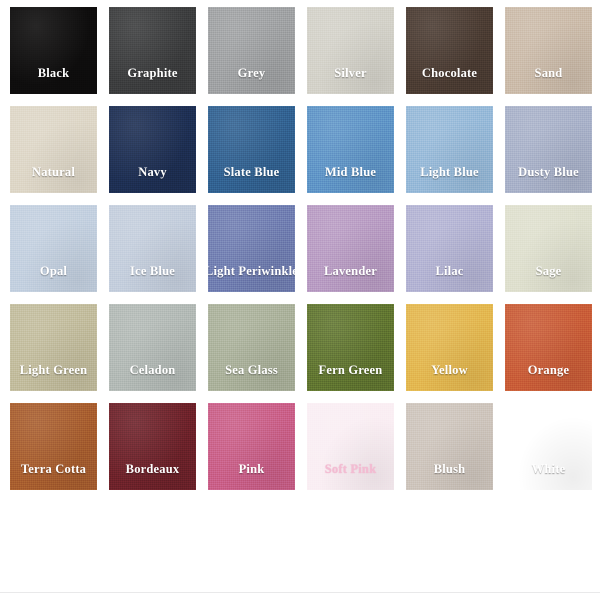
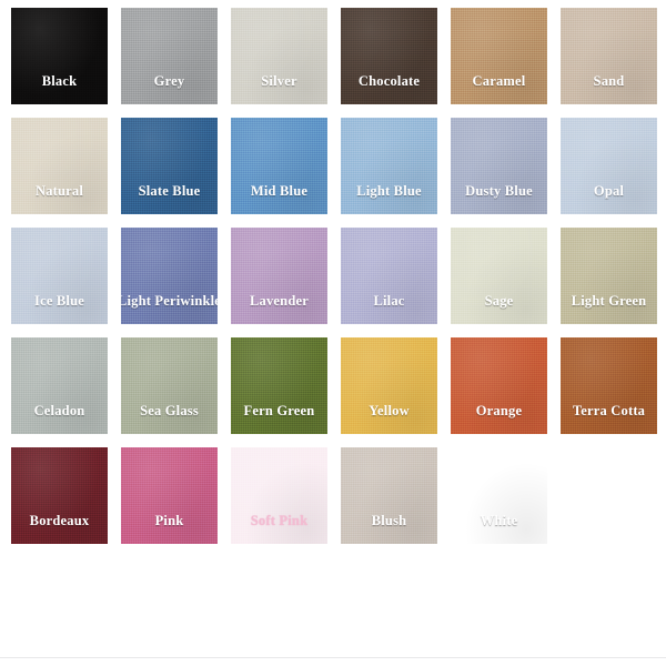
  Black
- Graphite
  Grey
  Silver
  Chocolate
+ Caramel
  Sand
  Natural
- Navy
  Slate Blue
  Mid Blue
  Light Blue
  Dusty Blue
  Opal
  Ice Blue
  Light Periwinkl
  Lavender
  Lilac
  Sage
  Light Green
  Celadon
  Sea Glass
  Fern Green
  Yellow
  Orange
  Terra Cotta
  Bordeaux
  Pink
  Soft Pink
  Blush
  White
